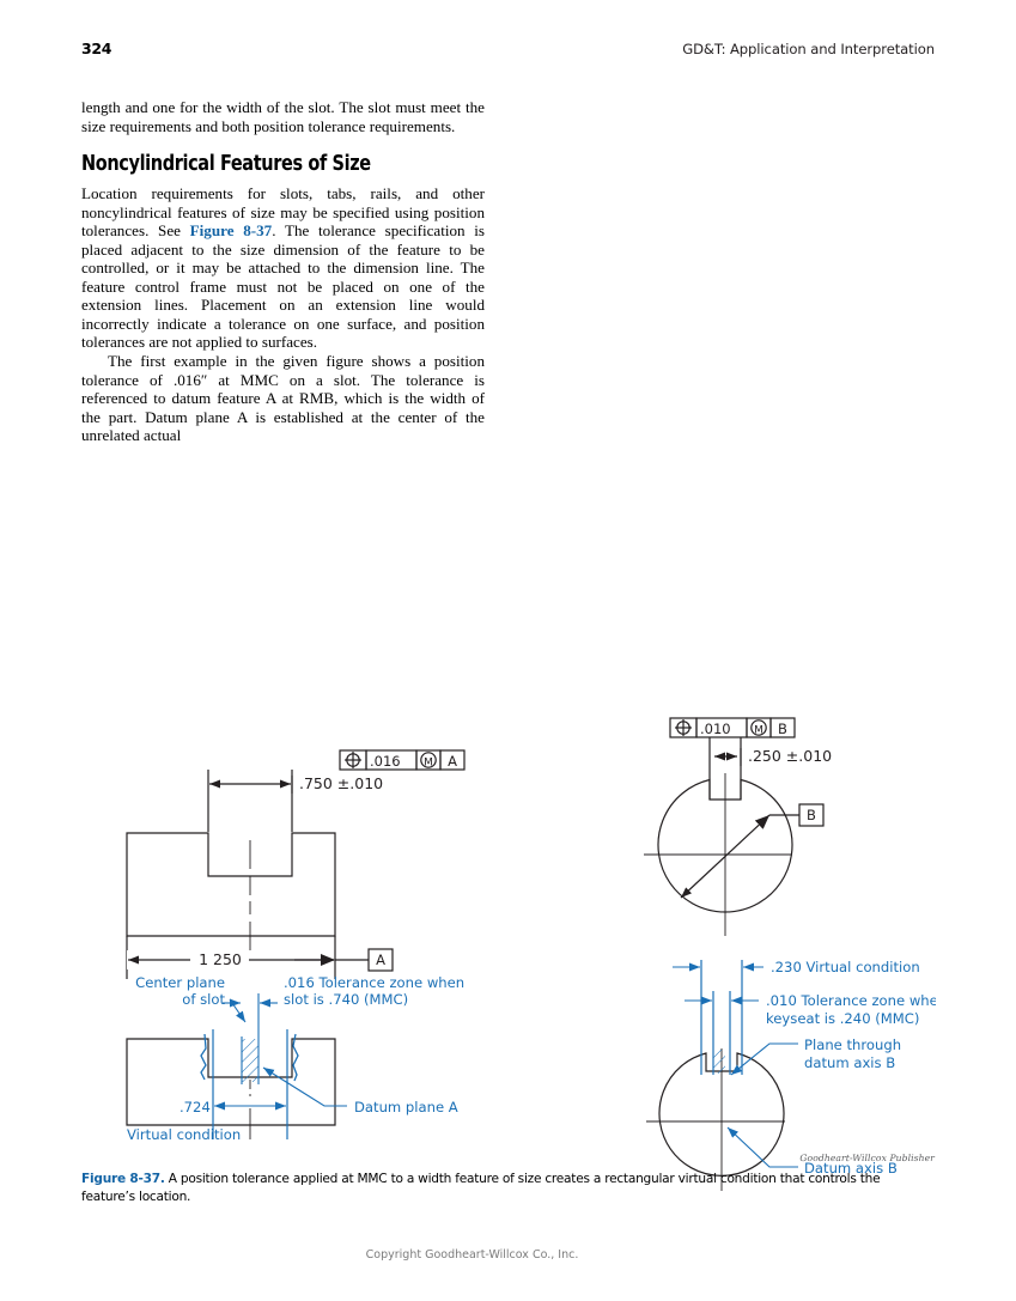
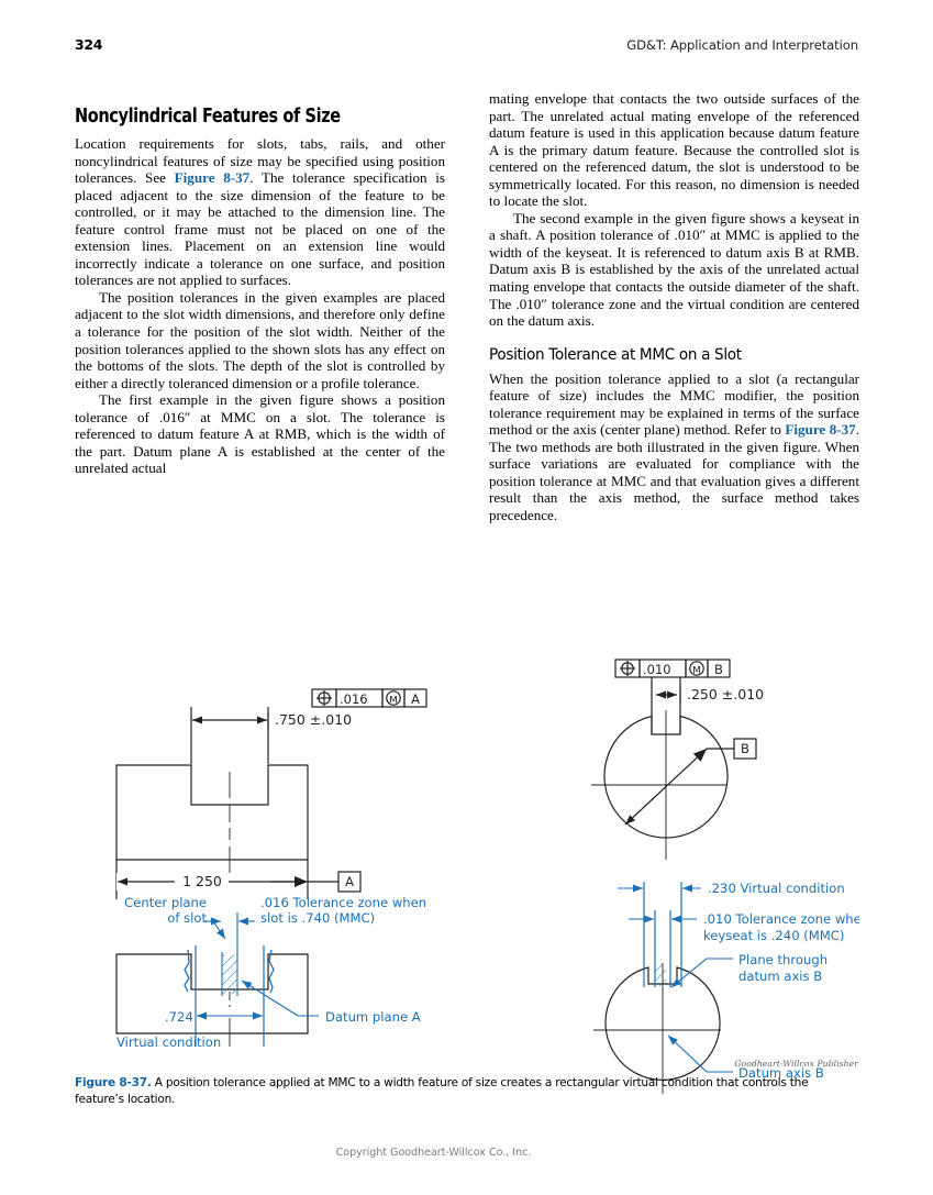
  324
  GD&T: Application and Interpretation
- length and one for the width of the slot. The slot must meet the size requirements and both position tolerance requirements.
  Noncylindrical Features of Size
  Location requirements for slots, tabs, rails, and other noncylindrical features of size may be specified using position tolerances. See Figure 8-37. The tolerance specification is placed adjacent to the size dimension of the feature to be controlled, or it may be attached to the dimension line. The feature control frame must not be placed on one of the extension lines. Placement on an extension line would incorrectly indicate a tolerance on one surface, and position tolerances are not applied to surfaces.
+ The position tolerances in the given examples are placed adjacent to the slot width dimensions, and therefore only define a tolerance for the position of the slot width. Neither of the position tolerances applied to the shown slots has any effect on the bottoms of the slots. The depth of the slot is controlled by either a directly toleranced dimension or a profile tolerance.
  The first example in the given figure shows a position tolerance of .016″ at MMC on a slot. The tolerance is referenced to datum feature A at RMB, which is the width of the part. Datum plane A is established at the center of the unrelated actual
+ mating envelope that contacts the two outside surfaces of the part. The unrelated actual mating envelope of the referenced datum feature is used in this application because datum feature A is the primary datum feature. Because the controlled slot is centered on the referenced datum, the slot is understood to be symmetrically located. For this reason, no dimension is needed to locate the slot.
+ The second example in the given figure shows a keyseat in a shaft. A position tolerance of .010″ at MMC is applied to the width of the keyseat. It is referenced to datum axis B at RMB. Datum axis B is established by the axis of the unrelated actual mating envelope that contacts the outside diameter of the shaft. The .010″ tolerance zone and the virtual condition are centered on the datum axis.
+ Position Tolerance at MMC on a Slot
+ When the position tolerance applied to a slot (a rectangular feature of size) includes the MMC modifier, the position tolerance requirement may be explained in terms of the surface method or the axis (center plane) method. Refer to Figure 8-37. The two methods are both illustrated in the given figure. When surface variations are evaluated for compliance with the position tolerance at MMC and that evaluation gives a different result than the axis method, the surface method takes precedence.
  .016
  M
  A
  .750 ±.010
  1 250
  A
  Center plane
  of slot
  .016 Tolerance zone when
  slot is .740 (MMC)
  .724
  Virtual condition
  Datum plane A
  .010
  M
  B
  .250 ±.010
  B
  .230 Virtual condition
  .010 Tolerance zone whe
  keyseat is .240 (MMC)
  Plane through
  datum axis B
  Datum axis B
  Goodheart-Willcox Publisher
  Figure 8-37. A position tolerance applied at MMC to a width feature of size creates a rectangular virtual condition that controls the feature’s location.
  Copyright Goodheart-Willcox Co., Inc.
